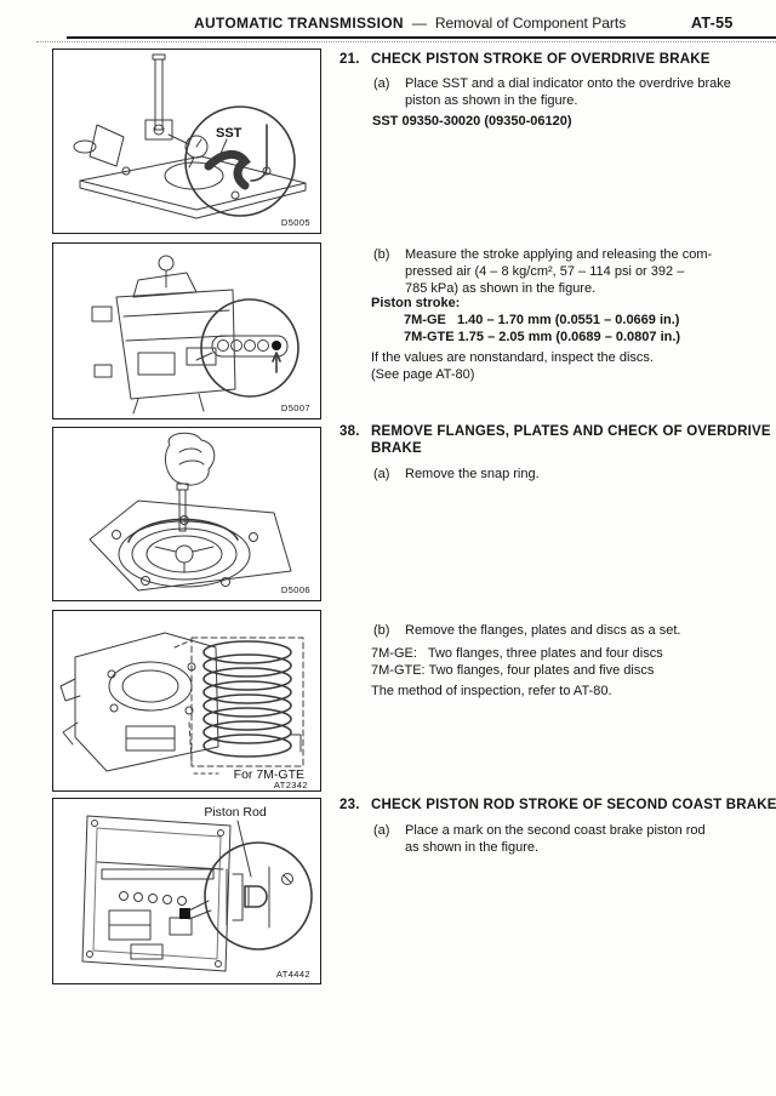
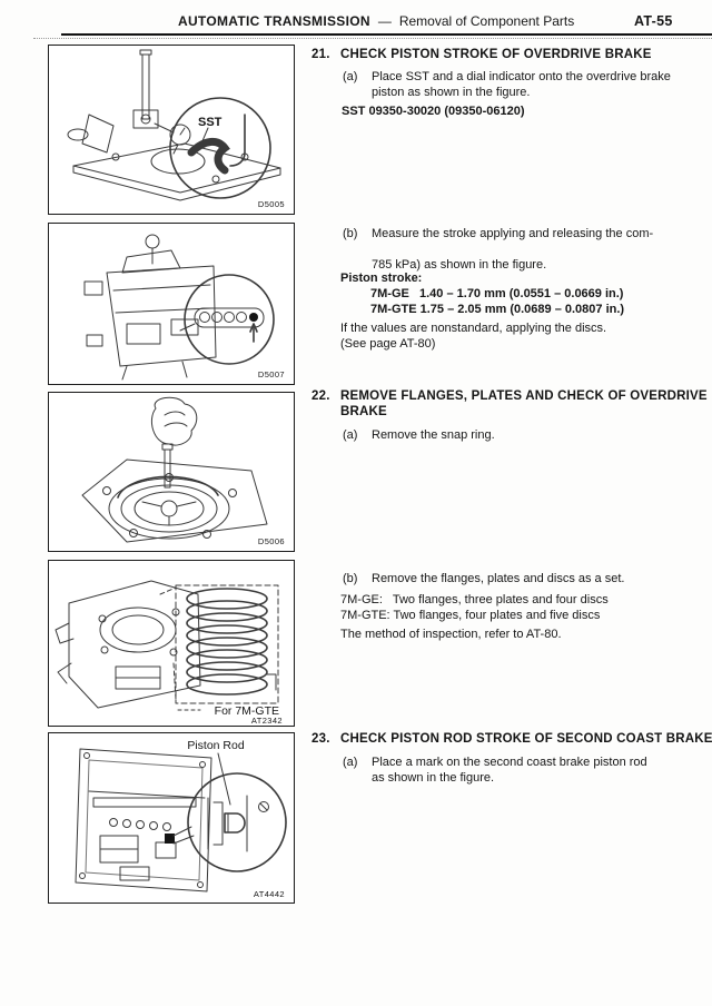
  AUTOMATIC TRANSMISSION
  —
  Removal of Component Parts
  AT-55
  SST
  D5005
  D5007
  D5006
  For 7M-GTE
  AT2342
  Piston Rod
  AT4442
  21.
  CHECK PISTON STROKE OF OVERDRIVE BRAKE
  (a)
  Place SST and a dial indicator onto the overdrive brake
  piston as shown in the figure.
  SST 09350-30020 (09350-06120)
  (b)
  Measure the stroke applying and releasing the com-
- pressed air (4 – 8 kg/cm², 57 – 114 psi or 392 –
  785 kPa) as shown in the figure.
  Piston stroke:
  7M-GE 1.40 – 1.70 mm (0.0551 – 0.0669 in.)
  7M-GTE 1.75 – 2.05 mm (0.0689 – 0.0807 in.)
- If the values are nonstandard, inspect the discs.
+ If the values are nonstandard, applying the discs.
  (See page AT-80)
- 38.
+ 22.
  REMOVE FLANGES, PLATES AND CHECK OF OVERDRIVE
  BRAKE
  (a)
  Remove the snap ring.
  (b)
  Remove the flanges, plates and discs as a set.
  7M-GE: Two flanges, three plates and four discs
  7M-GTE: Two flanges, four plates and five discs
  The method of inspection, refer to AT-80.
  23.
  CHECK PISTON ROD STROKE OF SECOND COAST BRAKE
  (a)
  Place a mark on the second coast brake piston rod
  as shown in the figure.
